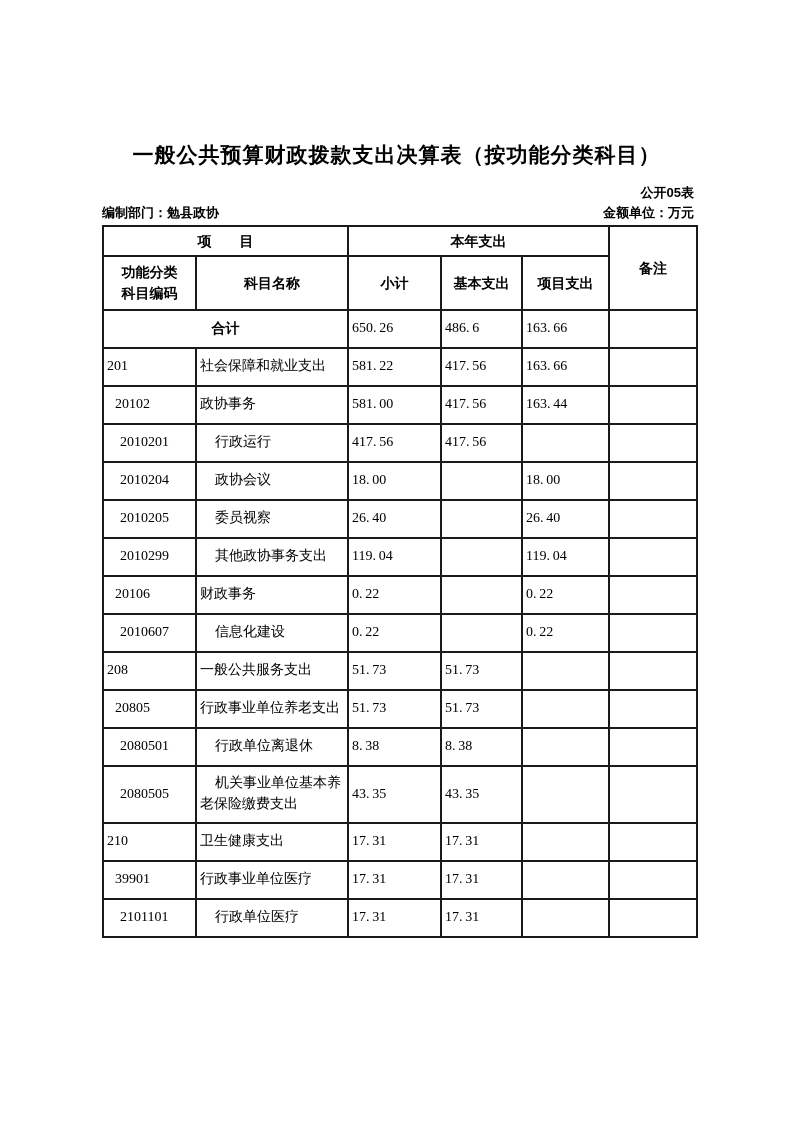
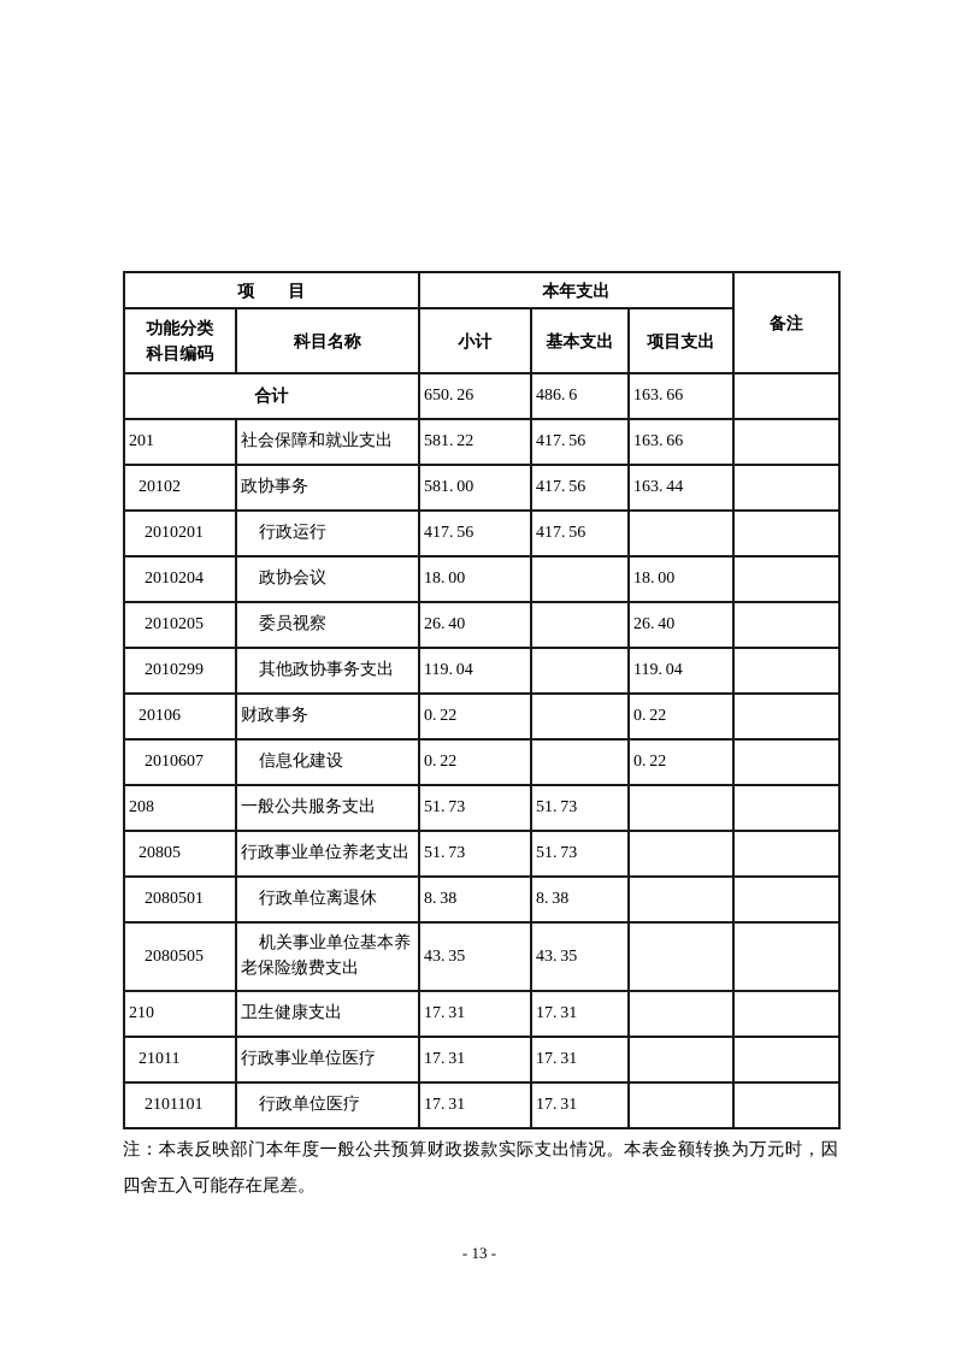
- 一般公共预算财政拨款支出决算表（按功能分类科目）
- 公开05表
- 编制部门：勉县政协
- 金额单位：万元
  项 目	本年支出	备注
  功能分类 科目编码	科目名称	小计	基本支出	项目支出
  合计	650. 26	486. 6	163. 66
  201	社会保障和就业支出	581. 22	417. 56	163. 66
  20102	政协事务	581. 00	417. 56	163. 44
  2010201	行政运行	417. 56	417. 56
  2010204	政协会议	18. 00		18. 00
  2010205	委员视察	26. 40		26. 40
  2010299	其他政协事务支出	119. 04		119. 04
  20106	财政事务	0. 22		0. 22
  2010607	信息化建设	0. 22		0. 22
  208	一般公共服务支出	51. 73	51. 73
  20805	行政事业单位养老支出	51. 73	51. 73
  2080501	行政单位离退休	8. 38	8. 38
  2080505	机关事业单位基本养老保险缴费支出	43. 35	43. 35
  210	卫生健康支出	17. 31	17. 31
- 39901	行政事业单位医疗	17. 31	17. 31
+ 21011	行政事业单位医疗	17. 31	17. 31
  2101101	行政单位医疗	17. 31	17. 31
+ 注：本表反映部门本年度一般公共预算财政拨款实际支出情况。本表金额转换为万元时，因四舍五入可能存在尾差。
+ - 13 -
